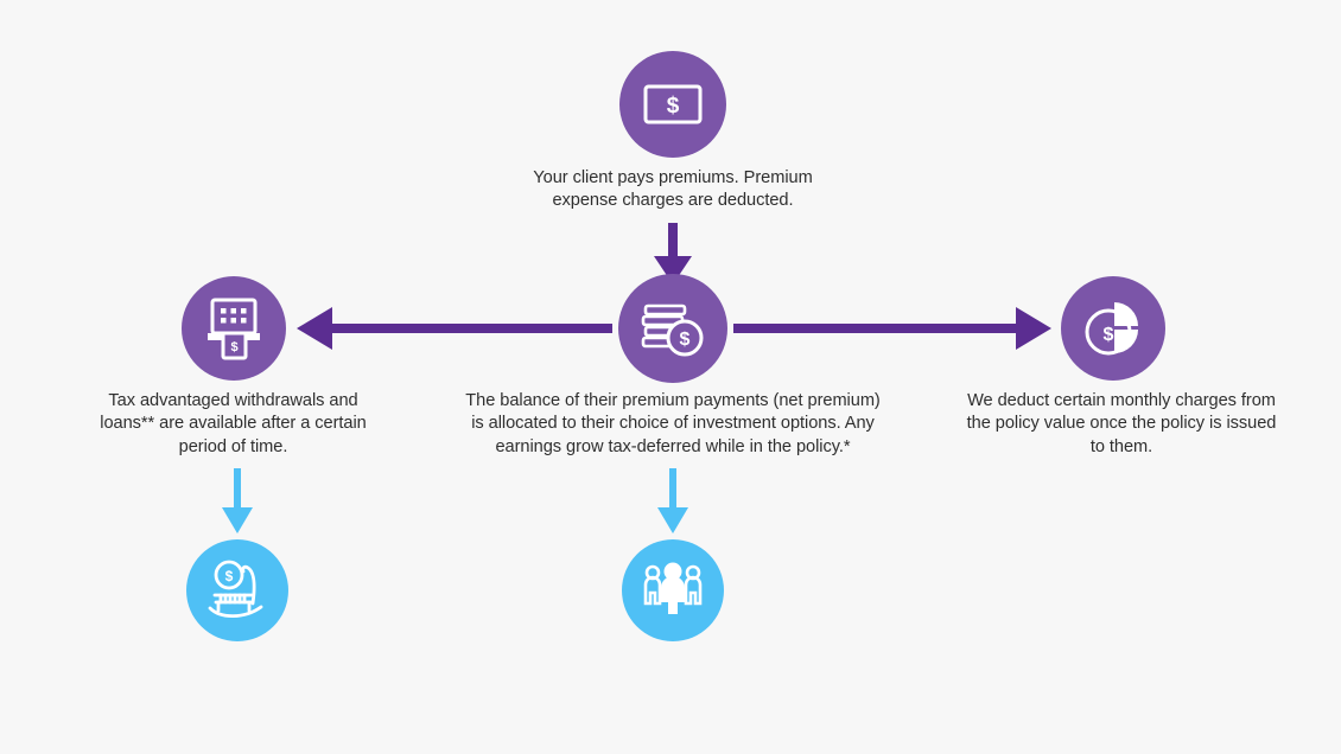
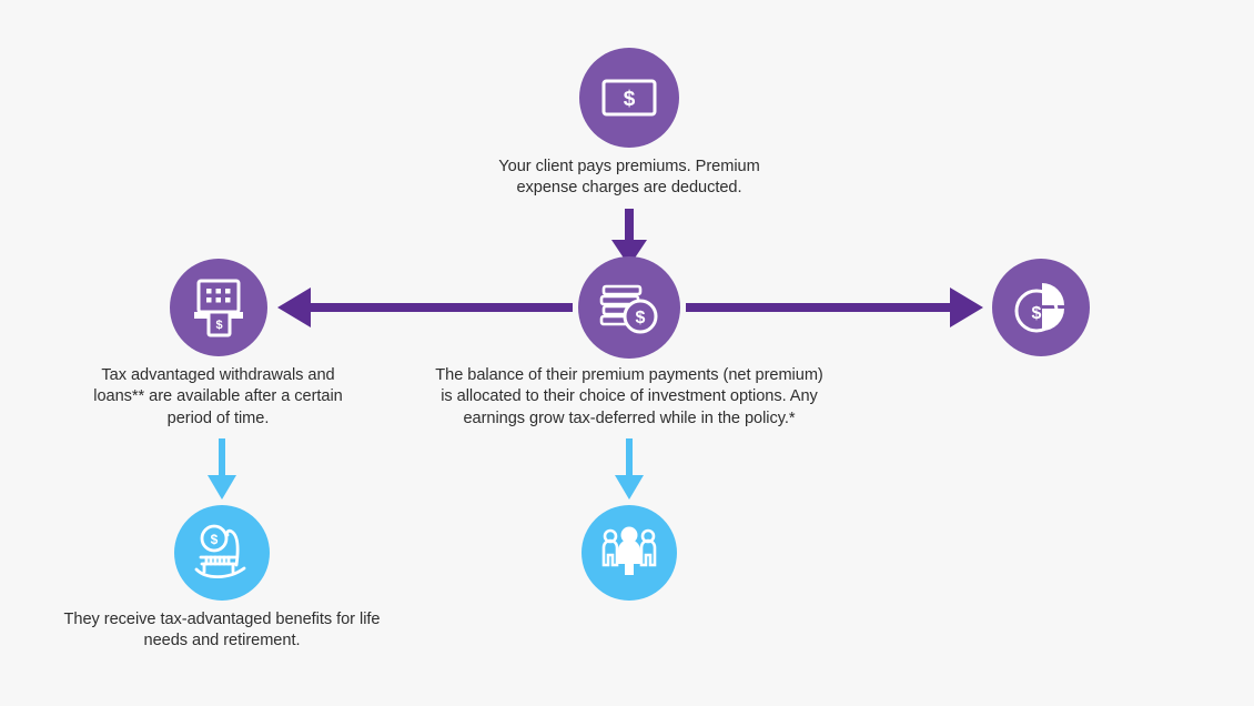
  $
  Your client pays premiums. Premium
  expense charges are deducted.
  $
  Tax advantaged withdrawals and
  loans** are available after a certain
  period of time.
  $
  The balance of their premium payments (net premium)
  is allocated to their choice of investment options. Any
  earnings grow tax-deferred while in the policy.*
  $
- We deduct certain monthly charges from
- the policy value once the policy is issued
- to them.
  $
+ They receive tax-advantaged benefits for life
+ needs and retirement.
